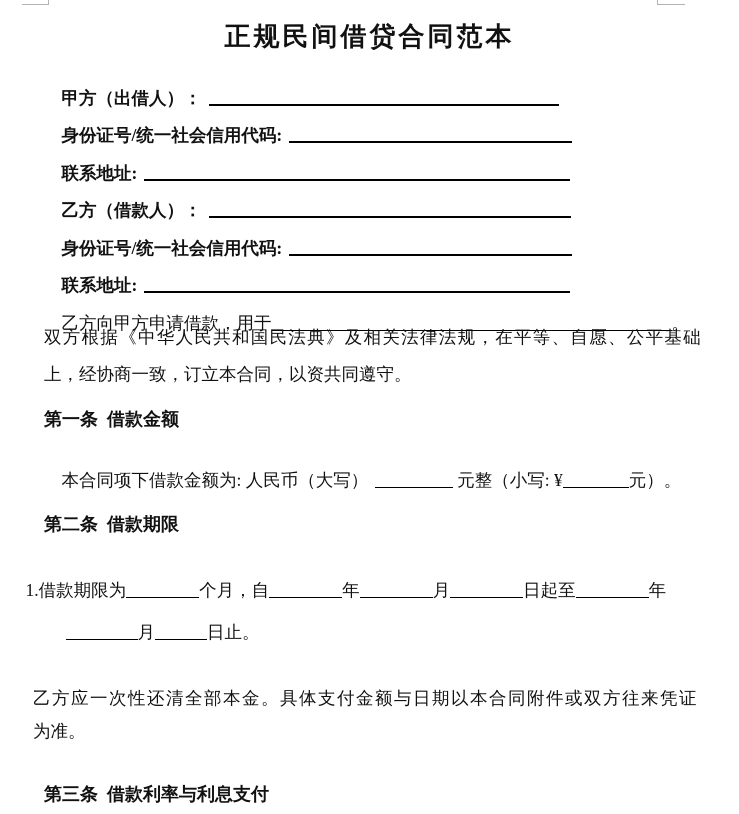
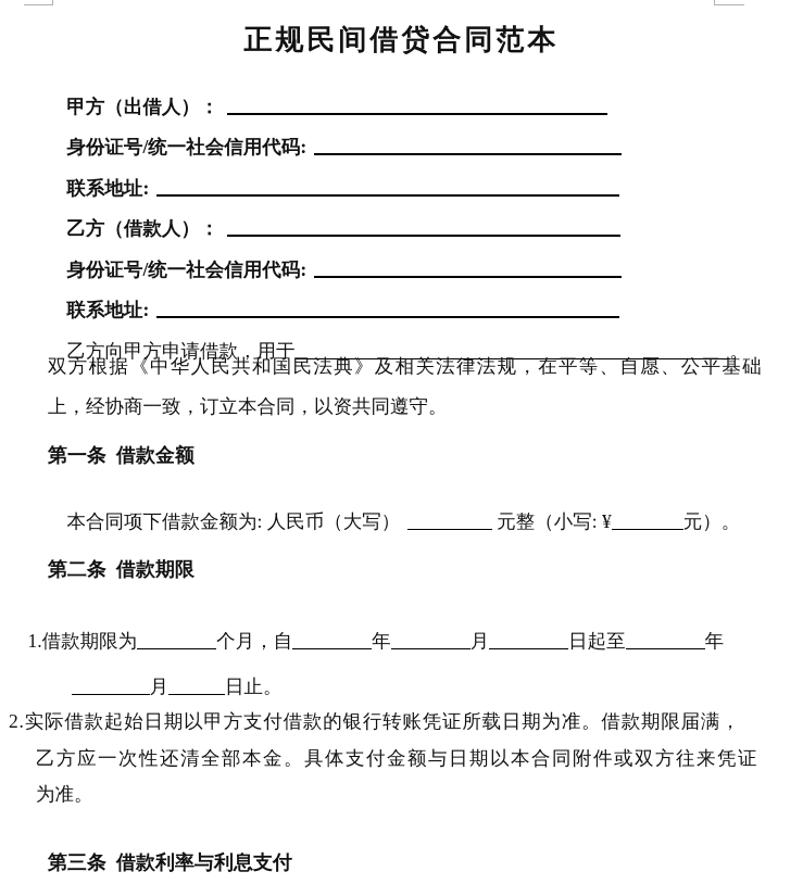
  正规民间借贷合同范本
  甲方（出借人）：
  身份证号/统一社会信用代码:
  联系地址:
  乙方（借款人）：
  身份证号/统一社会信用代码:
  联系地址:
  乙方向甲方申请借款，用于 。
  双方根据《中华人民共和国民法典》及相关法律法规，在平等、自愿、公平基础
  上，经协商一致，订立本合同，以资共同遵守。
  第一条 借款金额
  本合同项下借款金额为: 人民币（大写） 元整（小写: ¥ 元）。
  第二条 借款期限
  1.借款期限为 个月，自 年 月 日起至 年
  月 日止。
+ 2.实际借款起始日期以甲方支付借款的银行转账凭证所载日期为准。借款期限届满，
  乙方应一次性还清全部本金。具体支付金额与日期以本合同附件或双方往来凭证
  为准。
  第三条 借款利率与利息支付
